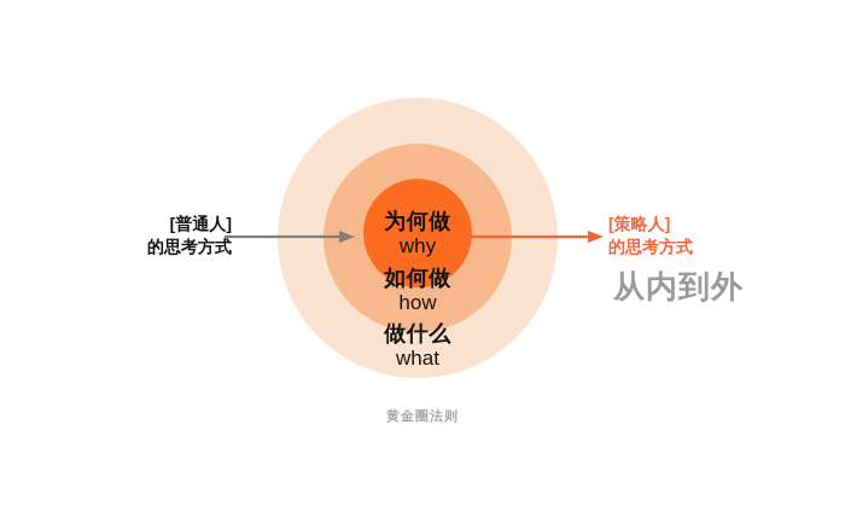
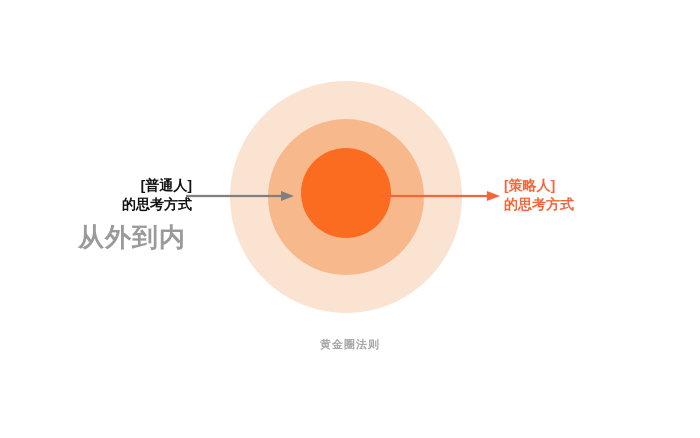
- 为何做
- why
- 如何做
- how
- 做什么
- what
  [普通人]
  的思考方式
+ 从外到内
  [策略人]
  的思考方式
- 从内到外
  黄金圈法则
